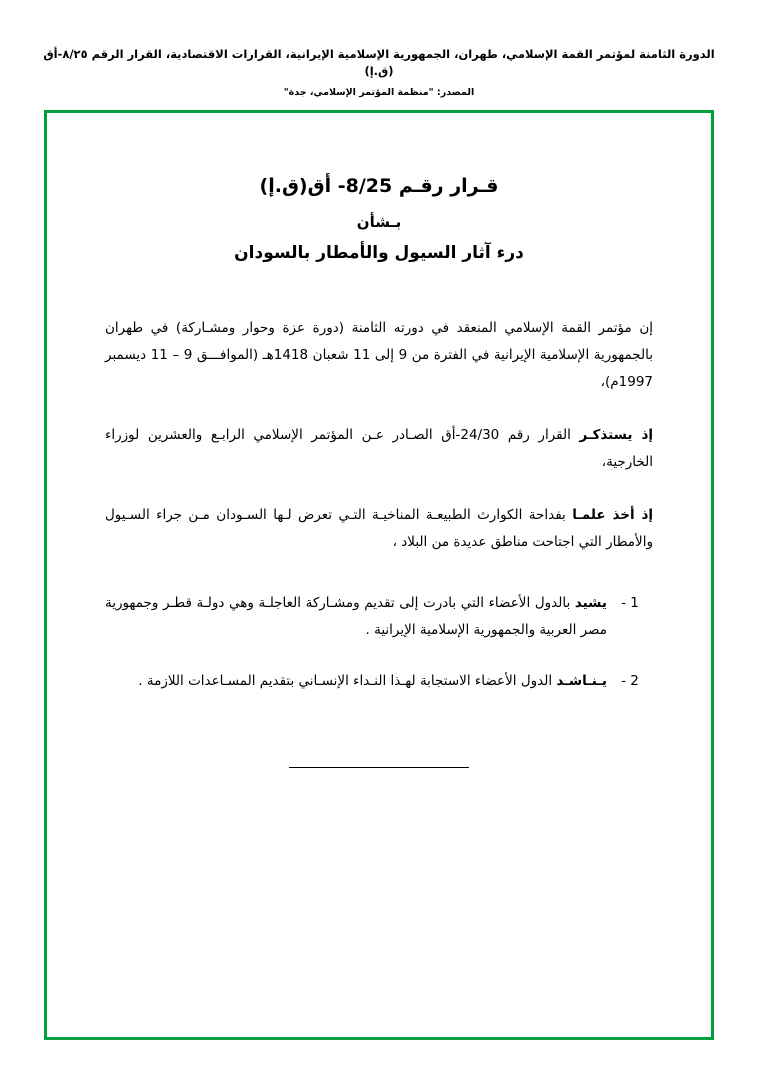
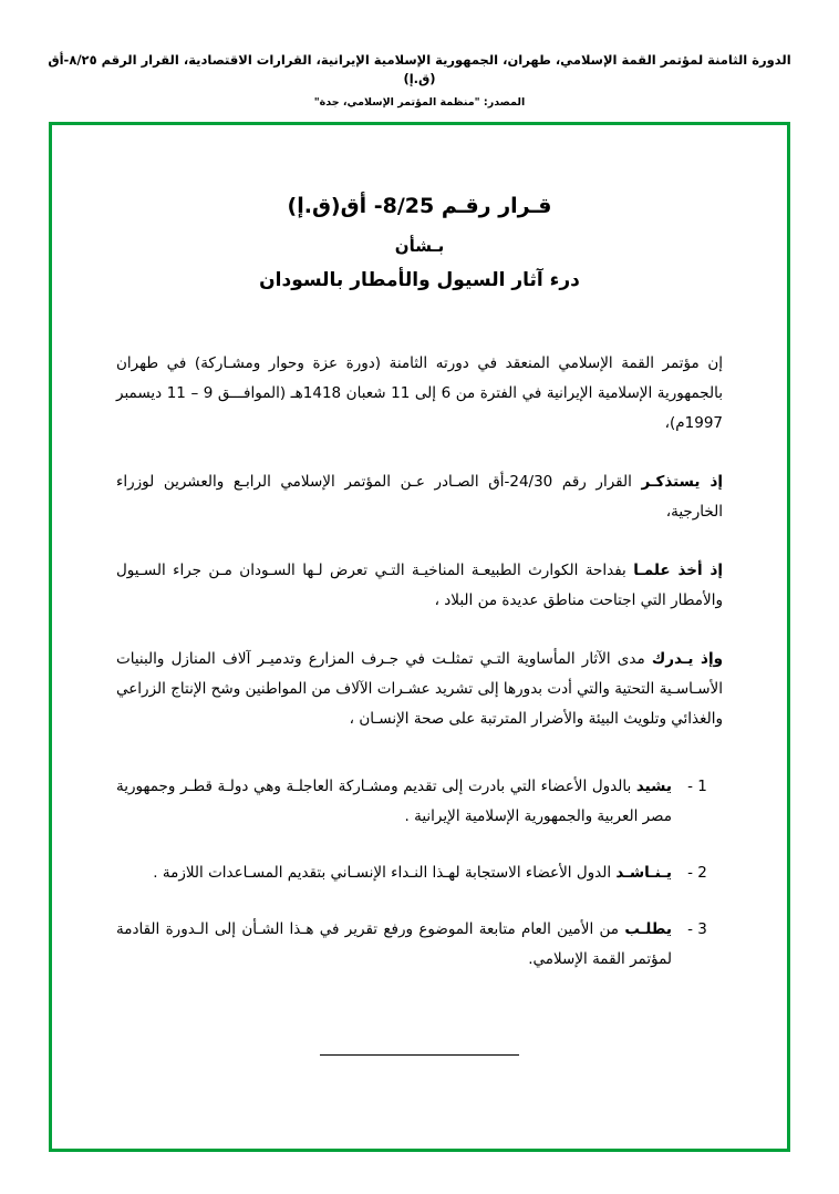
  الدورة الثامنة لمؤتمر القمة الإسلامي، طهران، الجمهورية الإسلامية الإيرانية، القرارات الاقتصادية، القرار الرقم ٨/٢٥-أق (ق.إ)
  المصدر: "منظمة المؤتمر الإسلامي، جدة"
  قـرار رقـم 8/25- أق(ق.إ)
  بـشأن
  درء آثار السيول والأمطار بالسودان
- إن مؤتمر القمة الإسلامي المنعقد في دورته الثامنة (دورة عزة وحوار ومشـاركة) في طهران بالجمهورية الإسلامية الإيرانية في الفترة من 9 إلى 11 شعبان 1418هـ (الموافـــق 9 – 11 ديسمبر 1997م)،
+ إن مؤتمر القمة الإسلامي المنعقد في دورته الثامنة (دورة عزة وحوار ومشـاركة) في طهران بالجمهورية الإسلامية الإيرانية في الفترة من 6 إلى 11 شعبان 1418هـ (الموافـــق 9 – 11 ديسمبر 1997م)،
  إذ يستذكـر القرار رقم 24/30-أق الصـادر عـن المؤتمر الإسلامي الرابـع والعشرين لوزراء الخارجية،
  إذ أخذ علمـا بفداحة الكوارث الطبيعـة المناخيـة التـي تعرض لـها السـودان مـن جراء السـيول والأمطار التي اجتاحت مناطق عديدة من البلاد ،
+ وإذ يـدرك مدى الآثار المأساوية التـي تمثلـت في جـرف المزارع وتدميـر آلاف المنازل والبنيات الأسـاسـية التحتية والتي أدت بدورها إلى تشريد عشـرات الآلاف من المواطنين وشح الإنتاج الزراعي والغذائي وتلويث البيئة والأضرار المترتبة على صحة الإنسـان ،
  1 -
  يشيد بالدول الأعضاء التي بادرت إلى تقديم ومشـاركة العاجلـة وهي دولـة قطـر وجمهورية مصر العربية والجمهورية الإسلامية الإيرانية .
  2 -
  يـنـاشـد الدول الأعضاء الاستجابة لهـذا النـداء الإنسـاني بتقديم المسـاعدات اللازمة .
+ 3 -
+ يطلـب من الأمين العام متابعة الموضوع ورفع تقرير في هـذا الشـأن إلى الـدورة القادمة لمؤتمر القمة الإسلامي.
